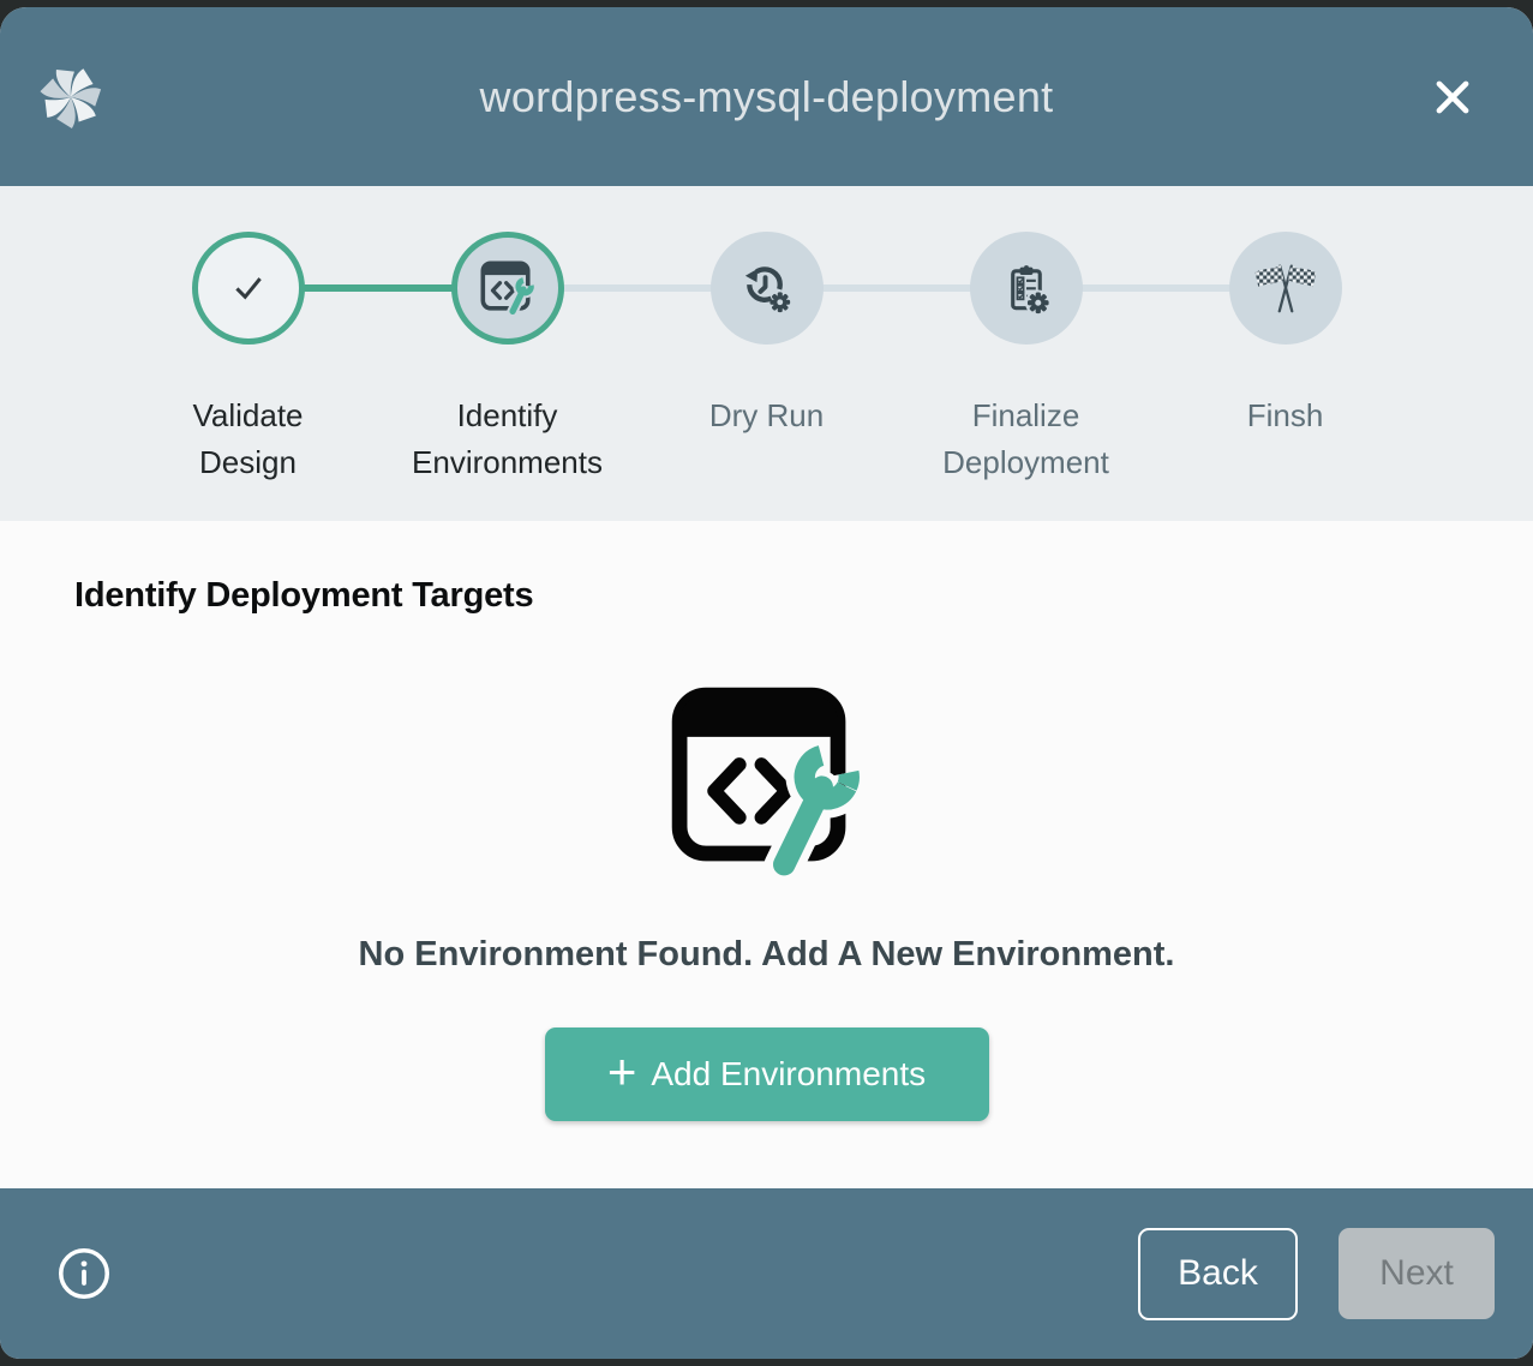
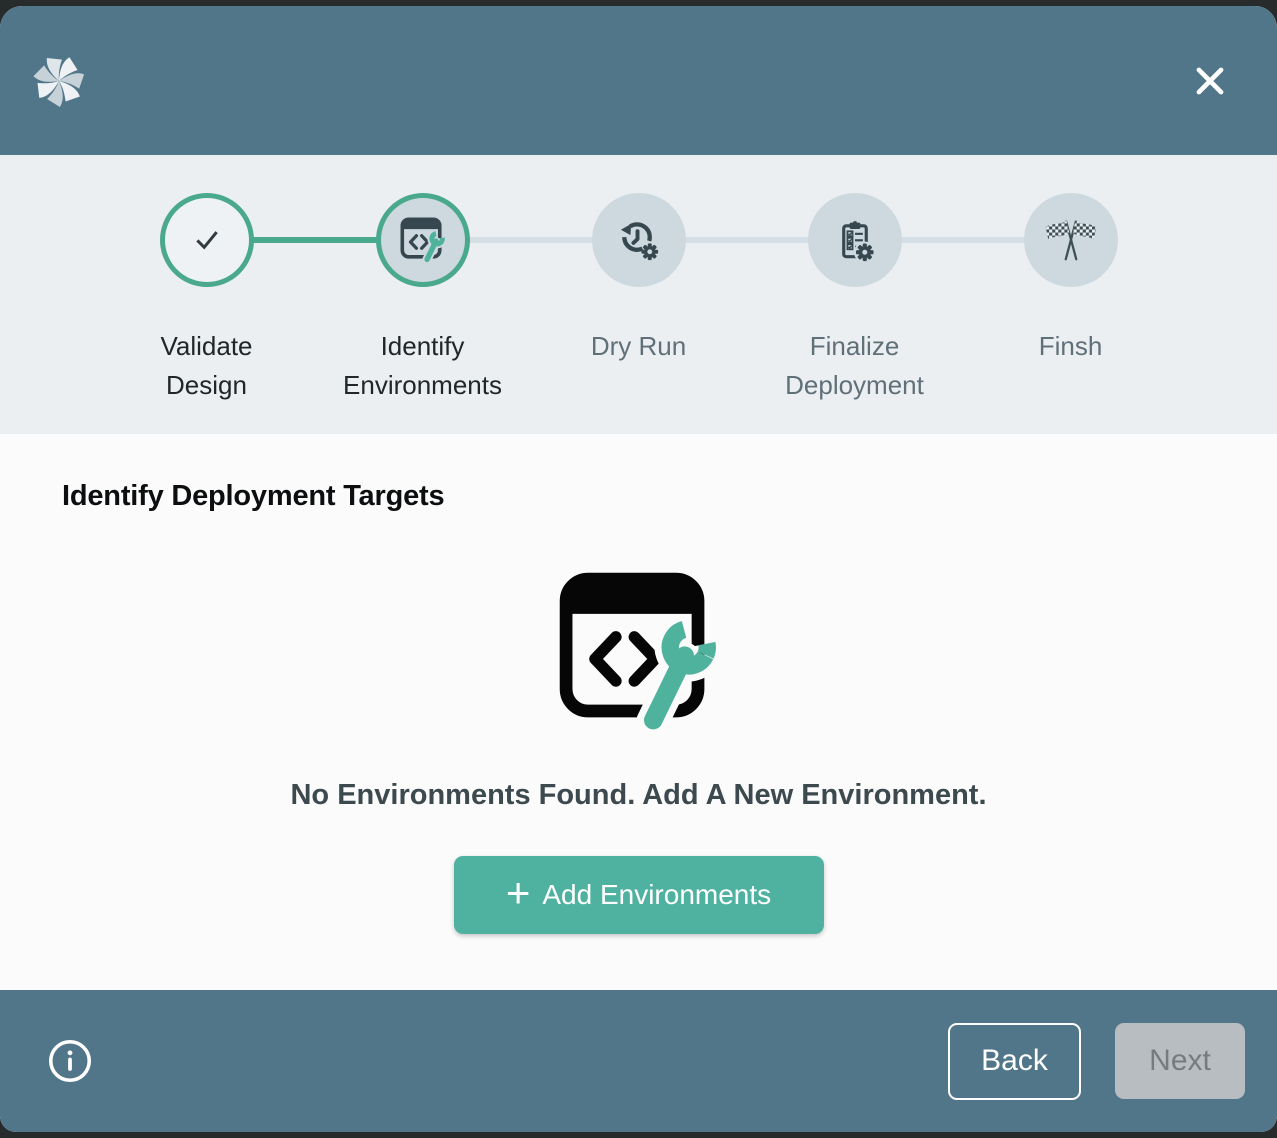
- wordpress-mysql-deployment
  Validate Design
  Identify Environments
  Dry Run
  Finalize Deployment
  Finsh
  Identify Deployment Targets
- No Environment Found. Add A New Environment.
+ No Environments Found. Add A New Environment.
  +
  Add Environments
  Back
  Next
